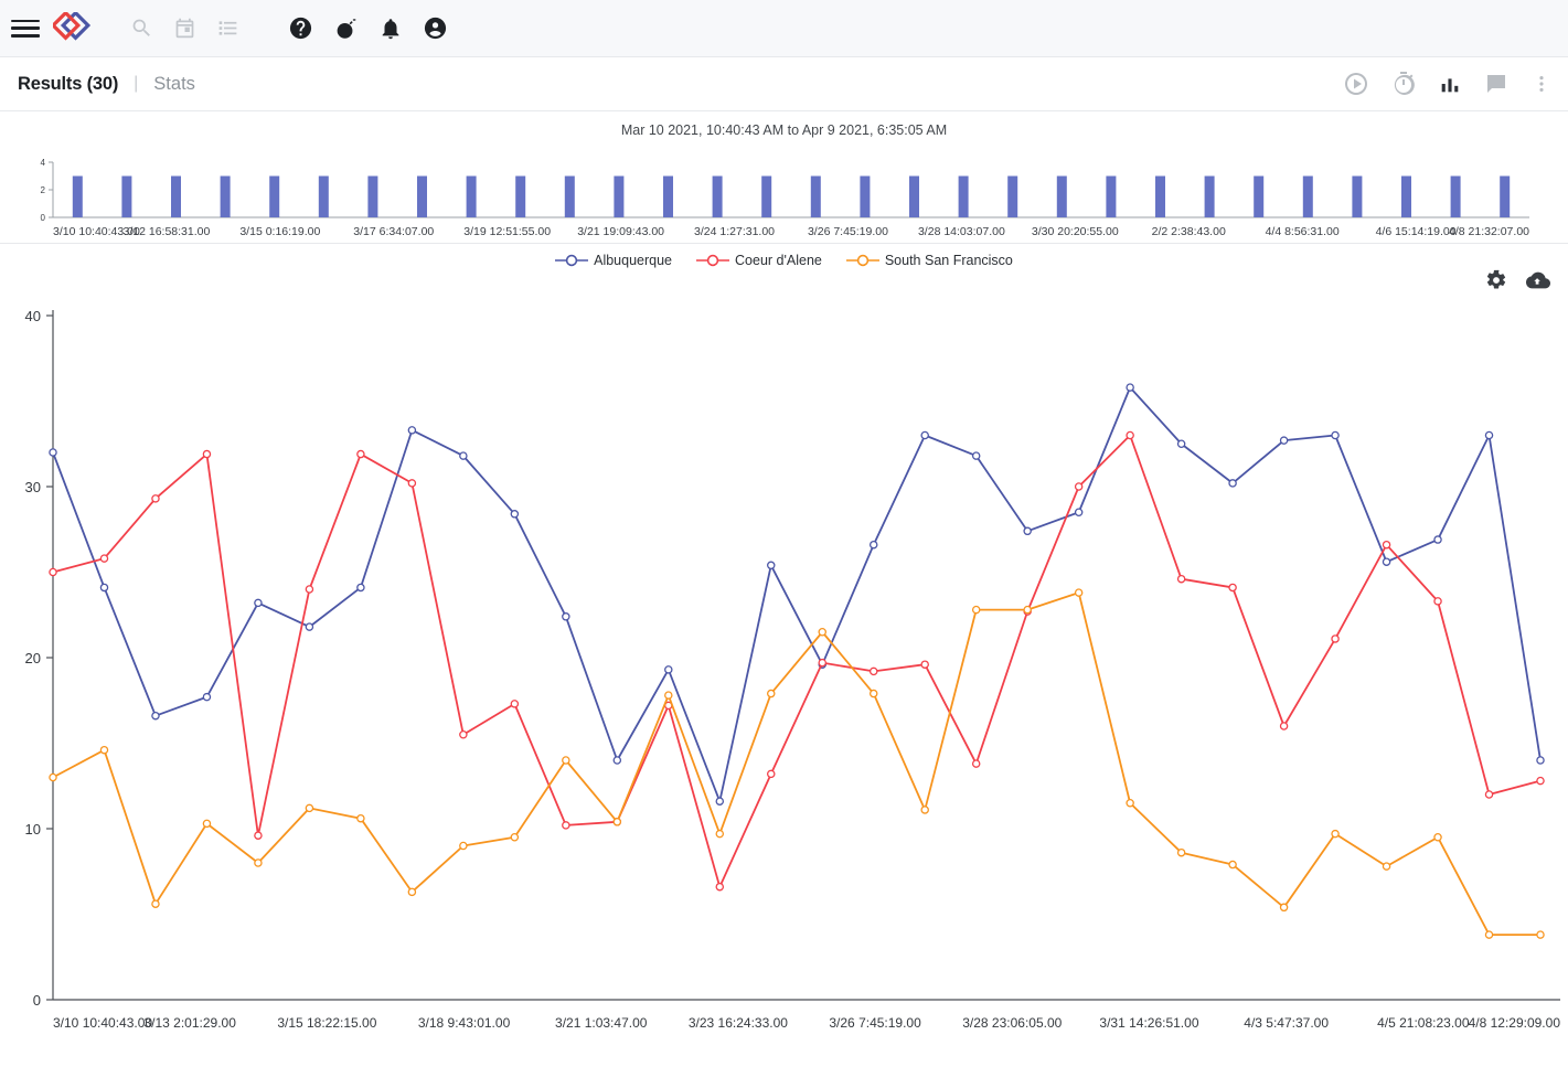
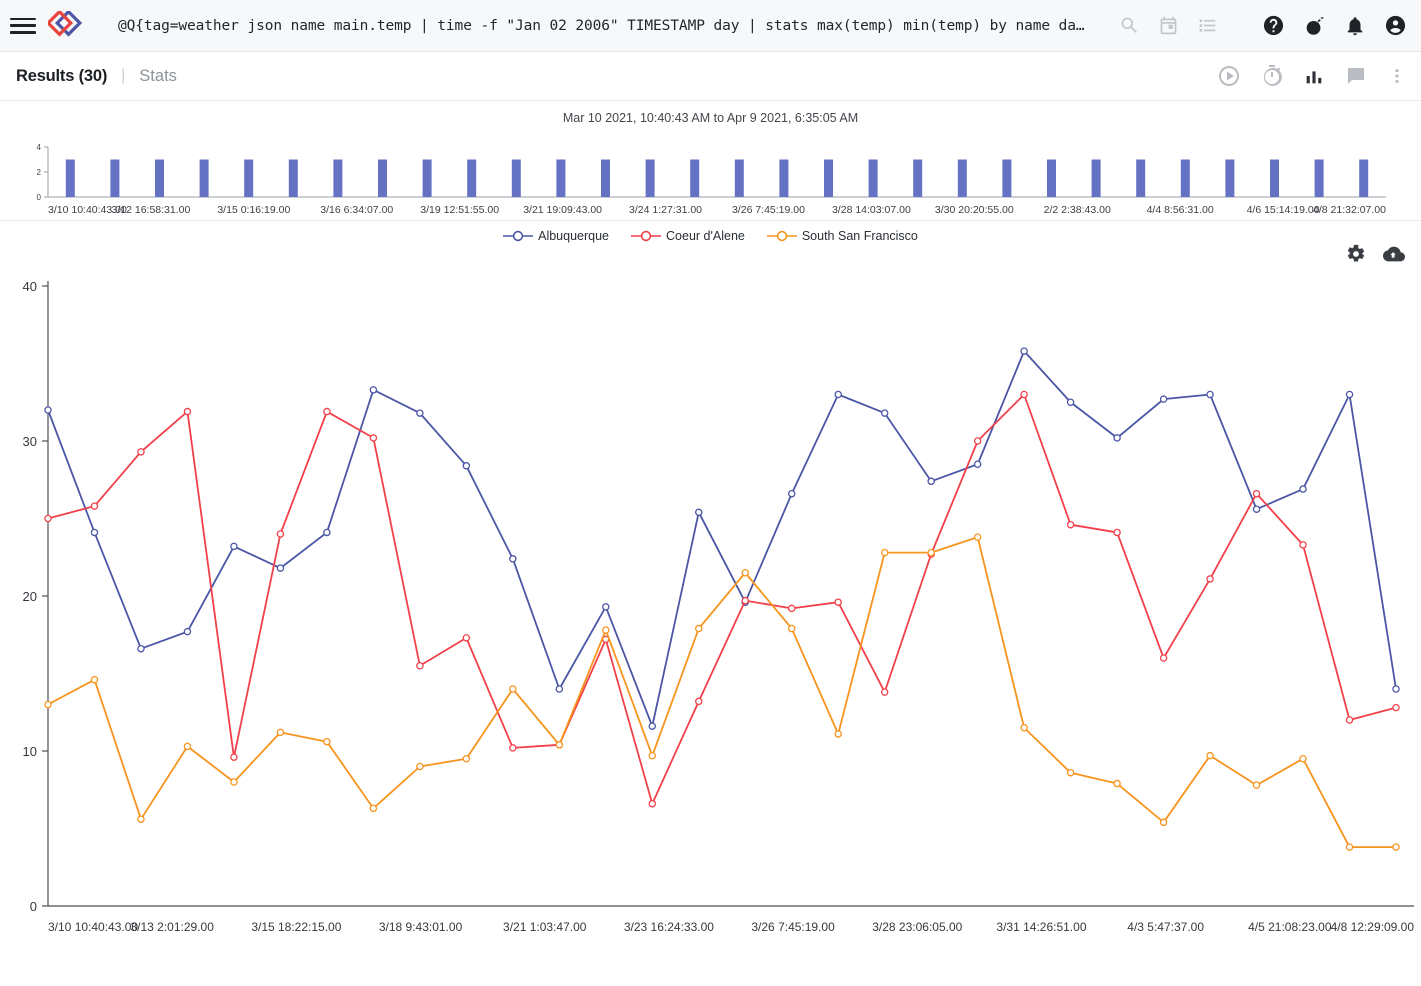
+ @Q{tag=weather json name main.temp | time -f "Jan 02 2006" TIMESTAMP day | stats max(temp) min(temp) by name da…
  Results (30)
  |
  Stats
  Mar 10 2021, 10:40:43 AM to Apr 9 2021, 6:35:05 AM
  0
  2
  4
  3/10 10:40:43.00
  3/12 16:58:31.00
  3/15 0:16:19.00
- 3/17 6:34:07.00
+ 3/16 6:34:07.00
  3/19 12:51:55.00
  3/21 19:09:43.00
  3/24 1:27:31.00
  3/26 7:45:19.00
  3/28 14:03:07.00
  3/30 20:20:55.00
  2/2 2:38:43.00
  4/4 8:56:31.00
  4/6 15:14:19.00
  4/8 21:32:07.00
  Albuquerque
  Coeur d'Alene
  South San Francisco
  0
  10
  20
  30
  40
  3/10 10:40:43.00
  3/13 2:01:29.00
  3/15 18:22:15.00
  3/18 9:43:01.00
  3/21 1:03:47.00
  3/23 16:24:33.00
  3/26 7:45:19.00
  3/28 23:06:05.00
  3/31 14:26:51.00
  4/3 5:47:37.00
  4/5 21:08:23.00
  4/8 12:29:09.00
